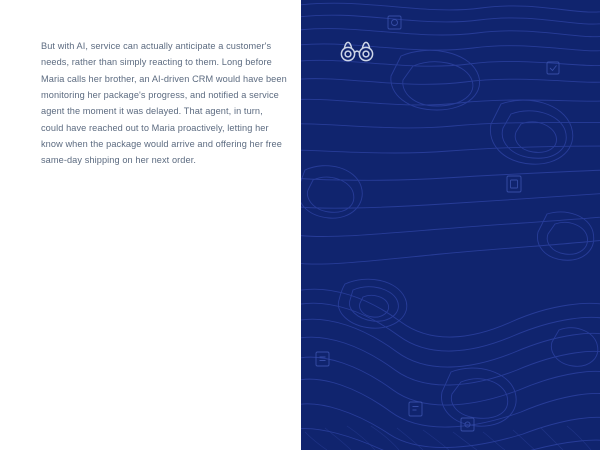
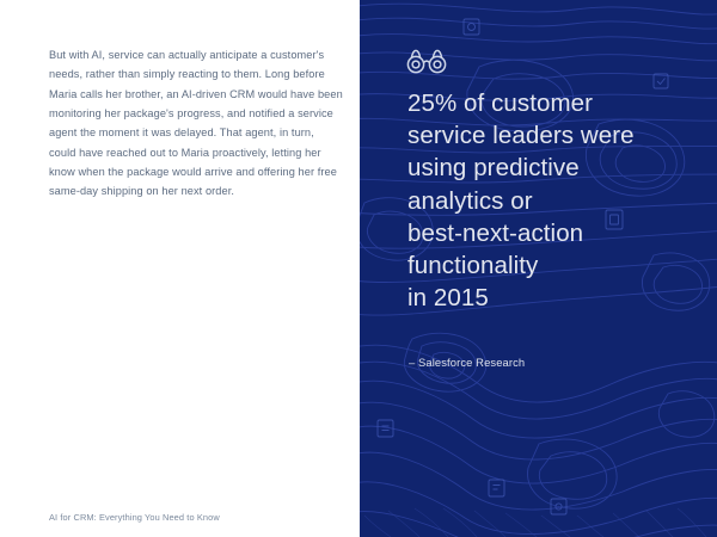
  But with AI, service can actually anticipate a customer's needs, rather than simply reacting to them. Long before Maria calls her brother, an AI-driven CRM would have been monitoring her package's progress, and notified a service agent the moment it was delayed. That agent, in turn, could have reached out to Maria proactively, letting her know when the package would arrive and offering her free same-day shipping on her next order.
+ AI for CRM: Everything You Need to Know
+ 25% of customer
+ service leaders were
+ using predictive
+ analytics or
+ best-next-action
+ functionality
+ in 2015
+ – Salesforce Research
